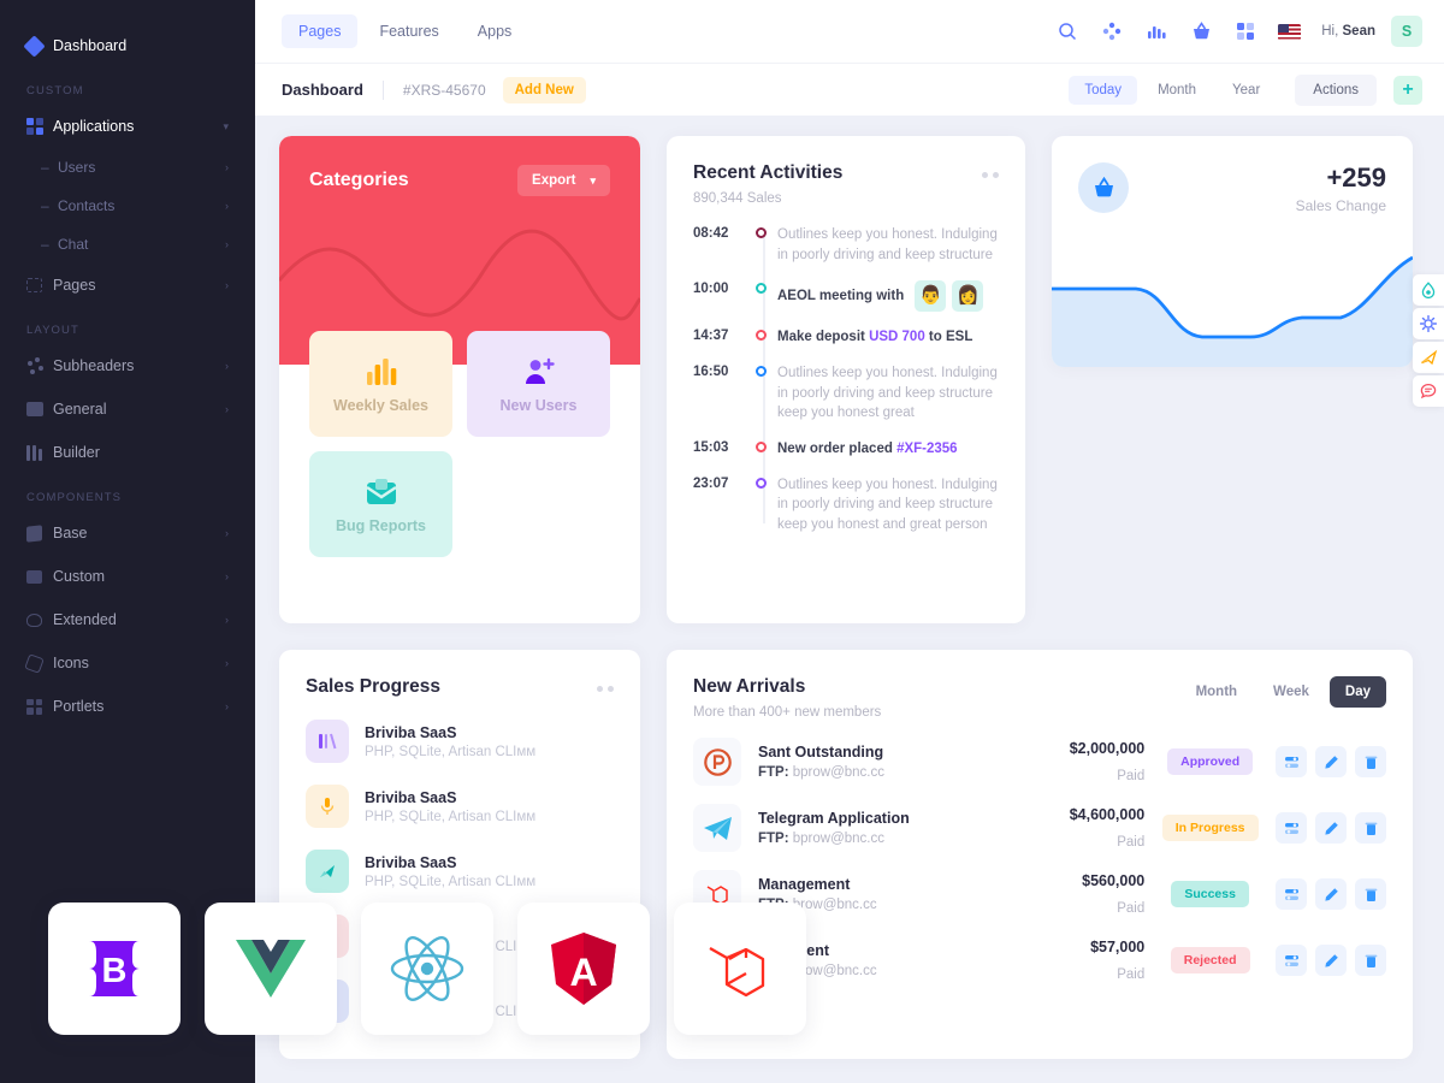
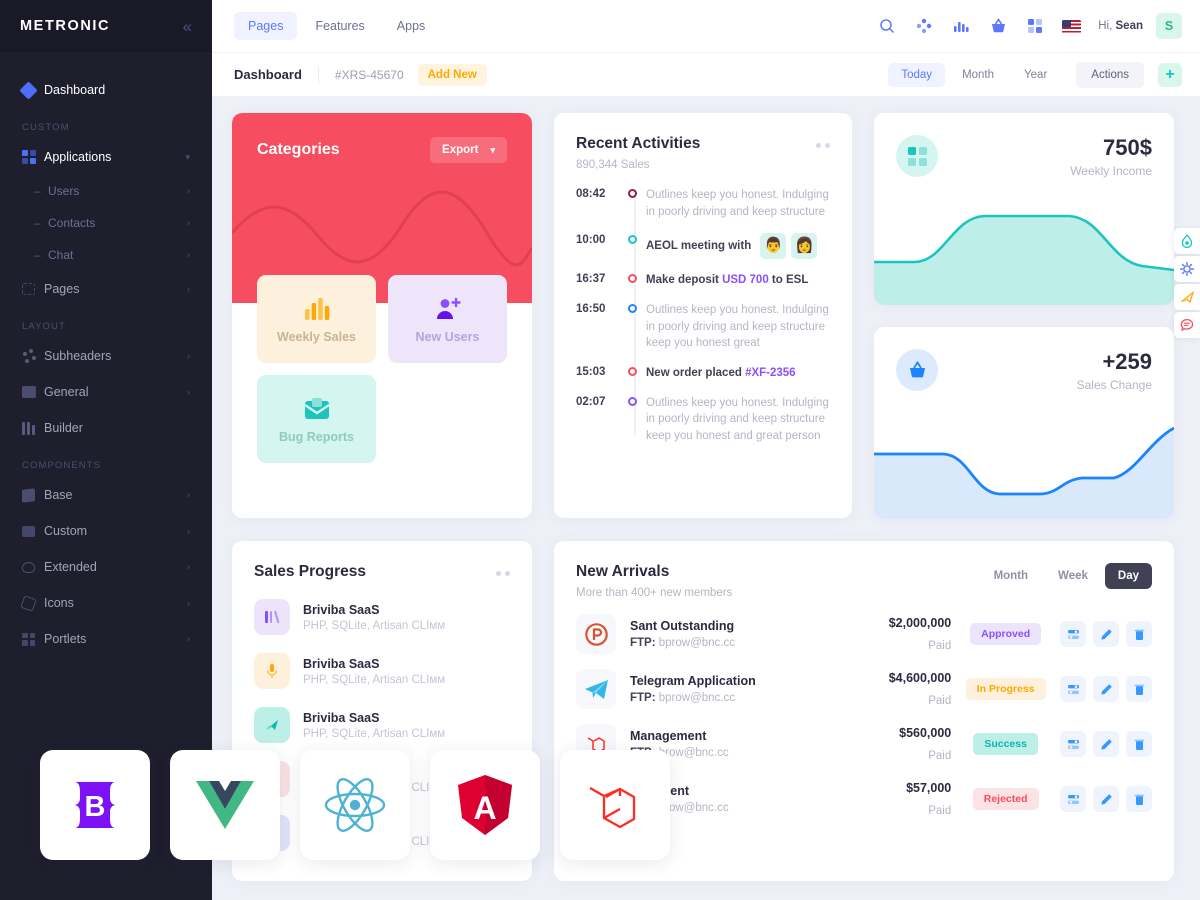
+ METRONIC
+ «
  Dashboard
  CUSTOM
  Applications
  ▾
  –
  Users
  ›
  –
  Contacts
  ›
  –
  Chat
  ›
  Pages
  ›
  LAYOUT
  Subheaders
  ›
  General
  ›
  Builder
  COMPONENTS
  Base
  ›
  Custom
  ›
  Extended
  ›
  Icons
  ›
  Portlets
  ›
  Pages
  Features
  Apps
  Hi, Sean
  S
  Dashboard
  #XRS-45670
  Add New
  Today
  Month
  Year
  Actions
  +
  Categories
  Export
  ▾
  Weekly Sales
  New Users
  Bug Reports
  Recent Activities
  890,344 Sales
  08:42
  Outlines keep you honest. Indulging in poorly driving and keep structure
  10:00
  AEOL meeting with
  👨
  👩
- 14:37
+ 16:37
  Make deposit USD 700 to ESL
  16:50
  Outlines keep you honest. Indulging in poorly driving and keep structure keep you honest great
  15:03
  New order placed #XF-2356
- 23:07
+ 02:07
  Outlines keep you honest. Indulging in poorly driving and keep structure keep you honest and great person
+ 750$
+ Weekly Income
  +259
  Sales Change
  Sales Progress
  Briviba SaaS
  PHP, SQLite, Artisan CLIмм
  Briviba SaaS
  PHP, SQLite, Artisan CLIмм
  Briviba SaaS
  PHP, SQLite, Artisan CLIмм
  New Arrivals
  More than 400+ new members
  Month
  Week
  Day
  Sant Outstanding
  FTP: bprow@bnc.cc
  $2,000,000
  Paid
  Approved
  Telegram Application
  FTP: bprow@bnc.cc
  $4,600,000
  Paid
  In Progress
  Management
  $560,000
  Paid
  Success
  $57,000
  Paid
  Rejected
  B
  A
